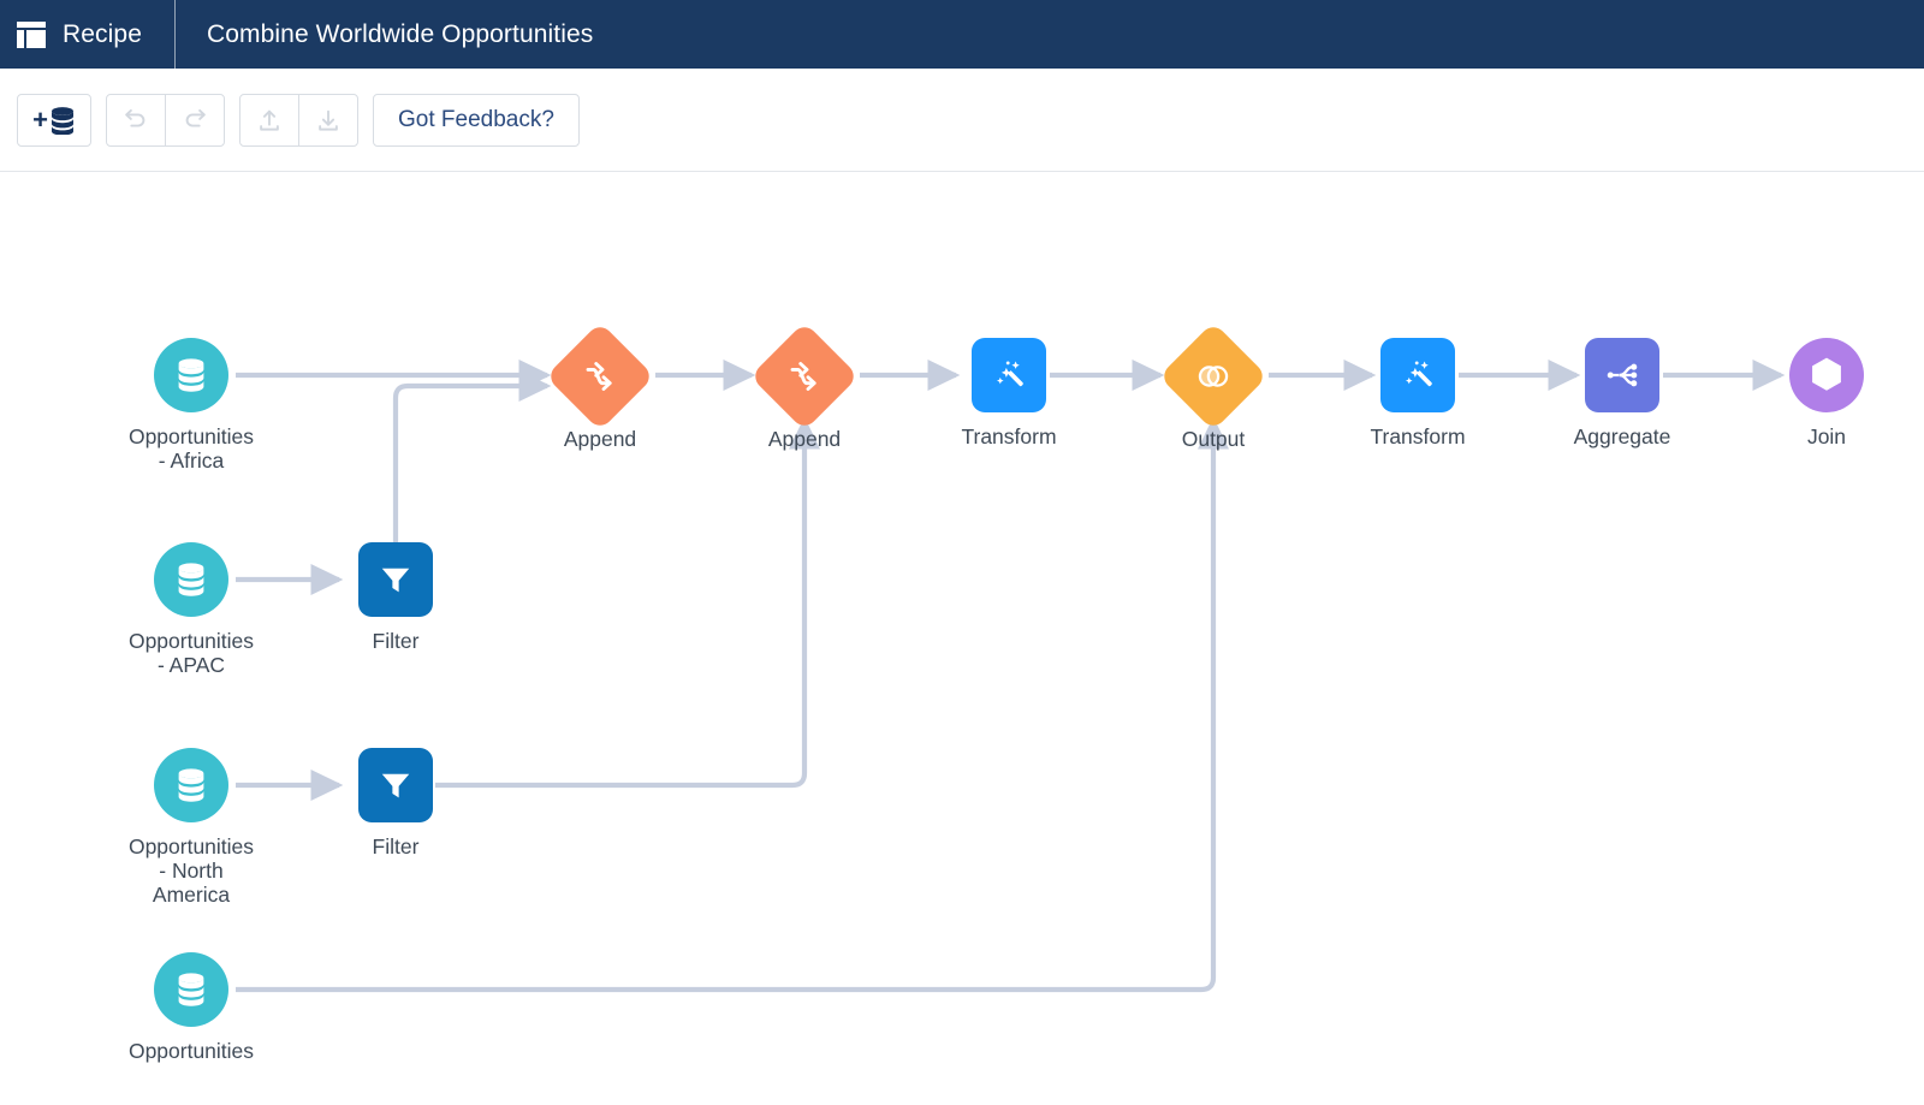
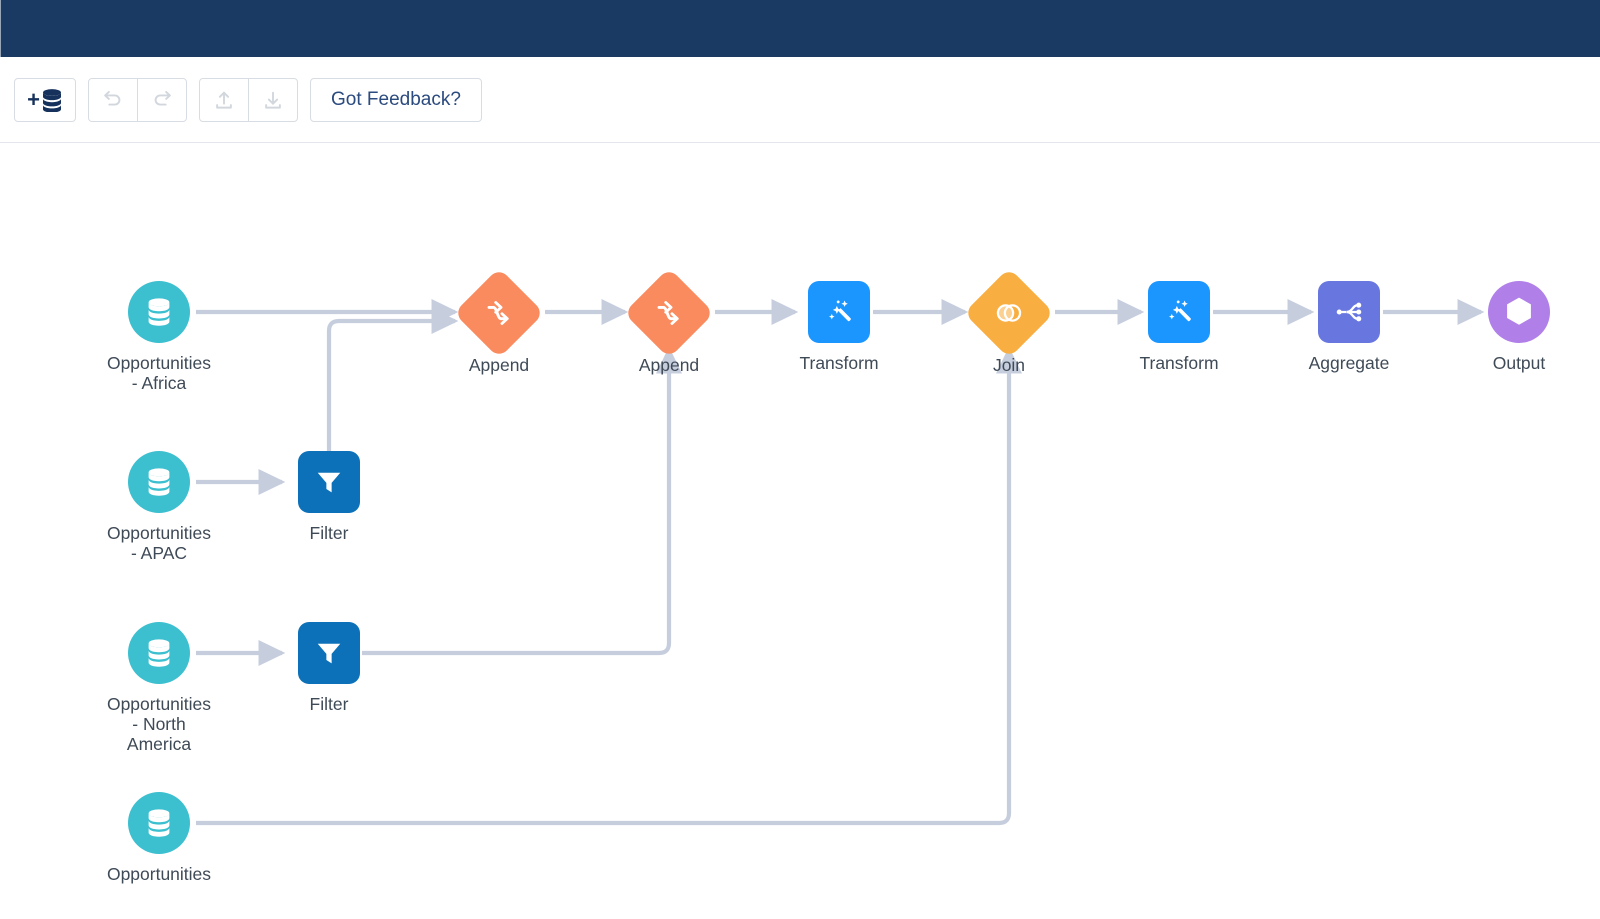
- Recipe
- Combine Worldwide Opportunities
  +
  Got Feedback?
  Opportunities
  - Africa
  Opportunities
  - APAC
  Opportunities
  - North
  America
  Opportunities
  Filter
  Filter
  Append
  Append
  Transform
- Output
+ Join
  Transform
  Aggregate
- Join
+ Output
